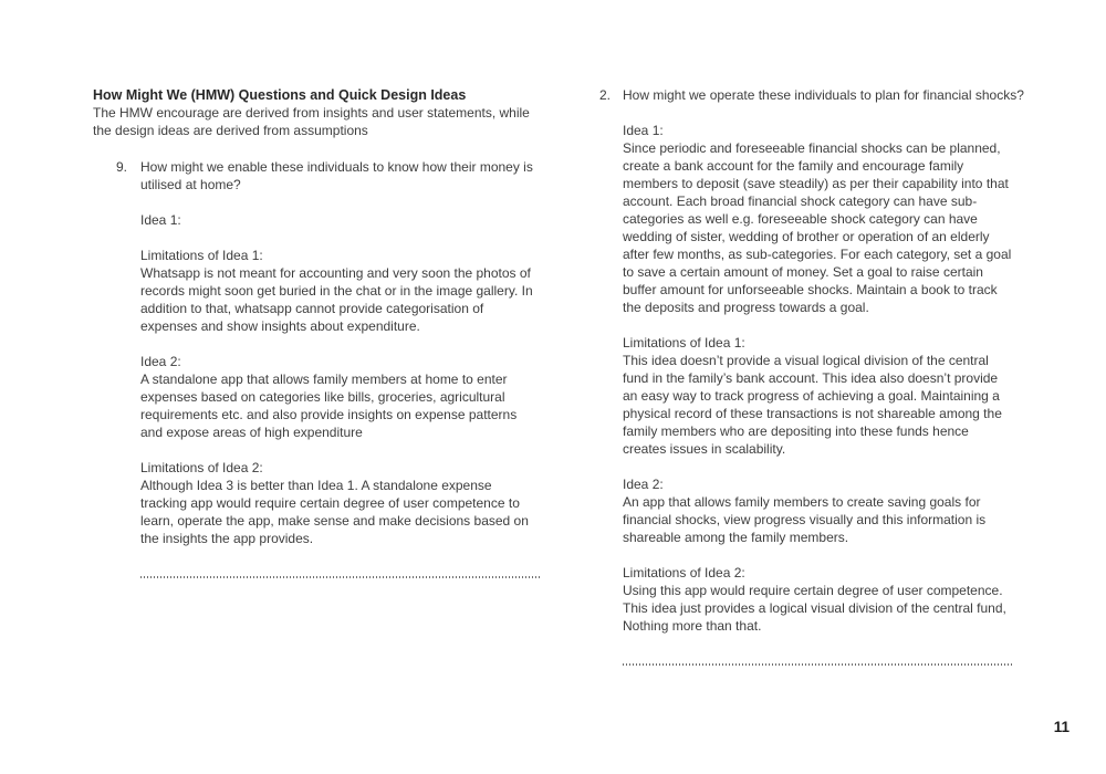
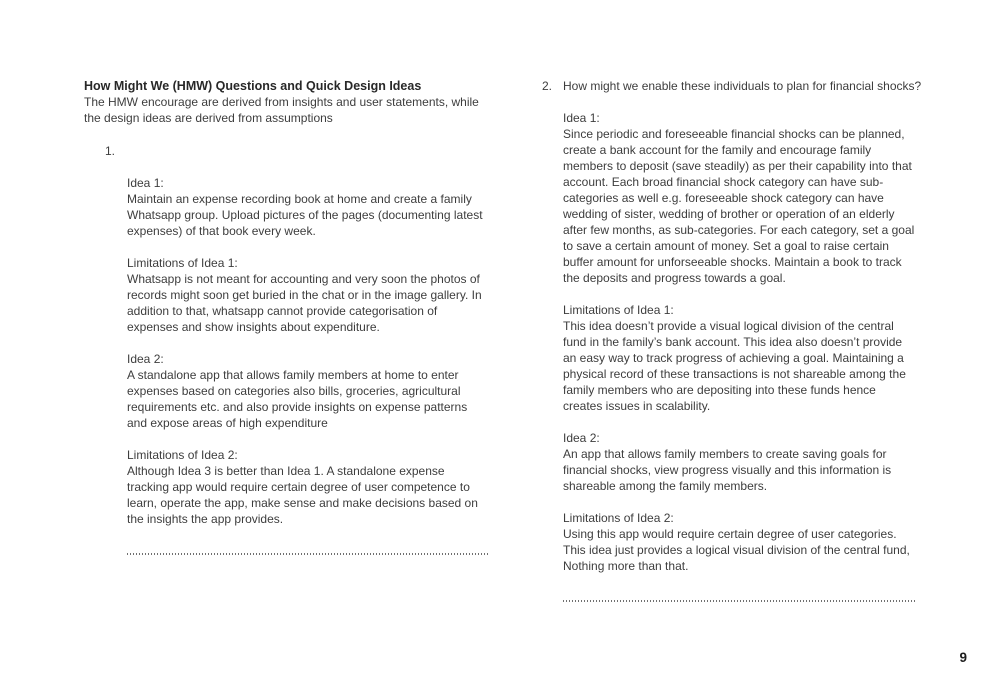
  How Might We (HMW) Questions and Quick Design Ideas
  The HMW encourage are derived from insights and user statements, while the design ideas are derived from assumptions
- 9.
+ 1.
- How might we enable these individuals to know how their money is utilised at home?
  Idea 1:
+ Maintain an expense recording book at home and create a family Whatsapp group. Upload pictures of the pages (documenting latest expenses) of that book every week.
  Limitations of Idea 1:
  Whatsapp is not meant for accounting and very soon the photos of records might soon get buried in the chat or in the image gallery. In addition to that, whatsapp cannot provide categorisation of expenses and show insights about expenditure.
  Idea 2:
- A standalone app that allows family members at home to enter expenses based on categories like bills, groceries, agricultural requirements etc. and also provide insights on expense patterns and expose areas of high expenditure
+ A standalone app that allows family members at home to enter expenses based on categories also bills, groceries, agricultural requirements etc. and also provide insights on expense patterns and expose areas of high expenditure
  Limitations of Idea 2:
  Although Idea 3 is better than Idea 1. A standalone expense tracking app would require certain degree of user competence to learn, operate the app, make sense and make decisions based on the insights the app provides.
  2.
- How might we operate these individuals to plan for financial shocks?
+ How might we enable these individuals to plan for financial shocks?
  Idea 1:
  Since periodic and foreseeable financial shocks can be planned, create a bank account for the family and encourage family members to deposit (save steadily) as per their capability into that account. Each broad financial shock category can have sub-categories as well e.g. foreseeable shock category can have wedding of sister, wedding of brother or operation of an elderly after few months, as sub-categories. For each category, set a goal to save a certain amount of money. Set a goal to raise certain buffer amount for unforseeable shocks. Maintain a book to track the deposits and progress towards a goal.
  Limitations of Idea 1:
  This idea doesn’t provide a visual logical division of the central fund in the family’s bank account. This idea also doesn’t provide an easy way to track progress of achieving a goal. Maintaining a physical record of these transactions is not shareable among the family members who are depositing into these funds hence creates issues in scalability.
  Idea 2:
  An app that allows family members to create saving goals for financial shocks, view progress visually and this information is shareable among the family members.
  Limitations of Idea 2:
- Using this app would require certain degree of user competence. This idea just provides a logical visual division of the central fund, Nothing more than that.
+ Using this app would require certain degree of user categories. This idea just provides a logical visual division of the central fund, Nothing more than that.
- 11
+ 9
